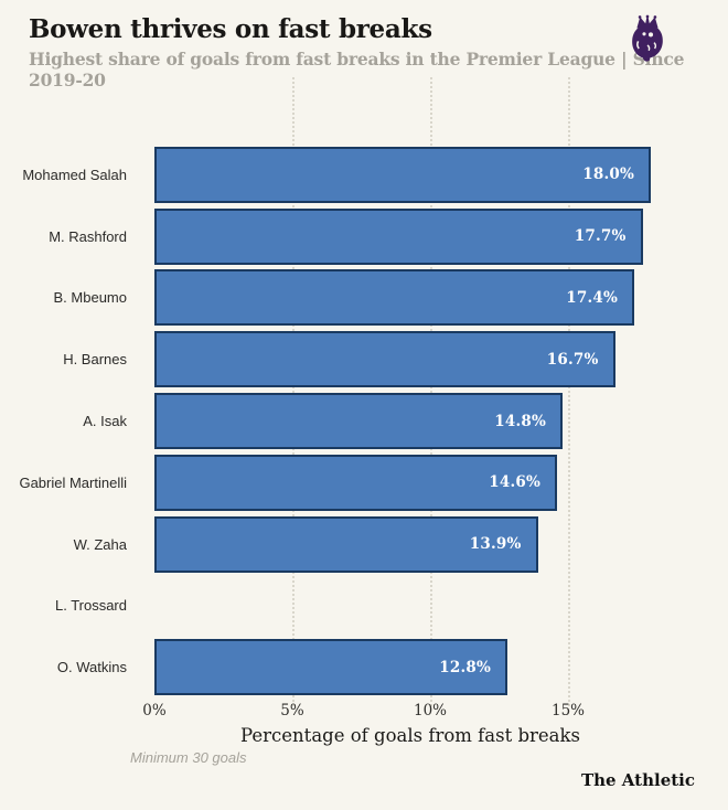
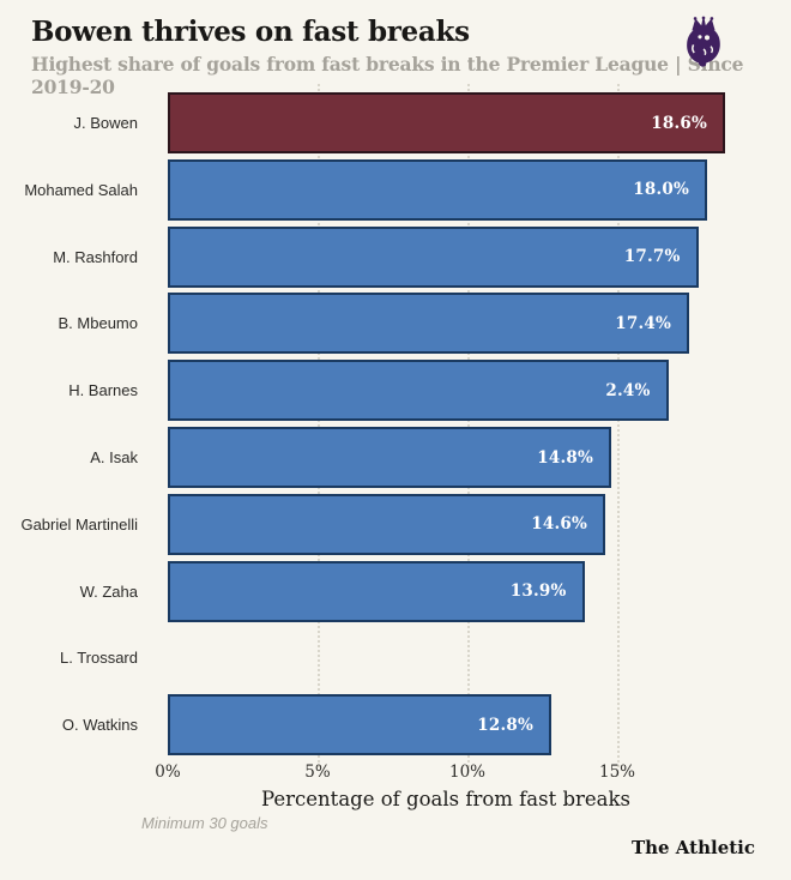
  Bowen thrives on fast breaks
  Highest share of goals from fast breaks in the Premier League | Snce 2019-20
+ J. Bowen
+ 18.6%
  Mohamed Salah
  18.0%
  M. Rashford
  17.7%
  B. Mbeumo
  17.4%
  H. Barnes
- 16.7%
+ 2.4%
  A. Isak
  14.8%
  Gabriel Martinelli
  14.6%
  W. Zaha
  13.9%
  L. Trossard
  O. Watkins
  12.8%
  0%
  5%
  10%
  15%
  Percentage of goals from fast breaks
  Minimum 30 goals
  The Athletic
